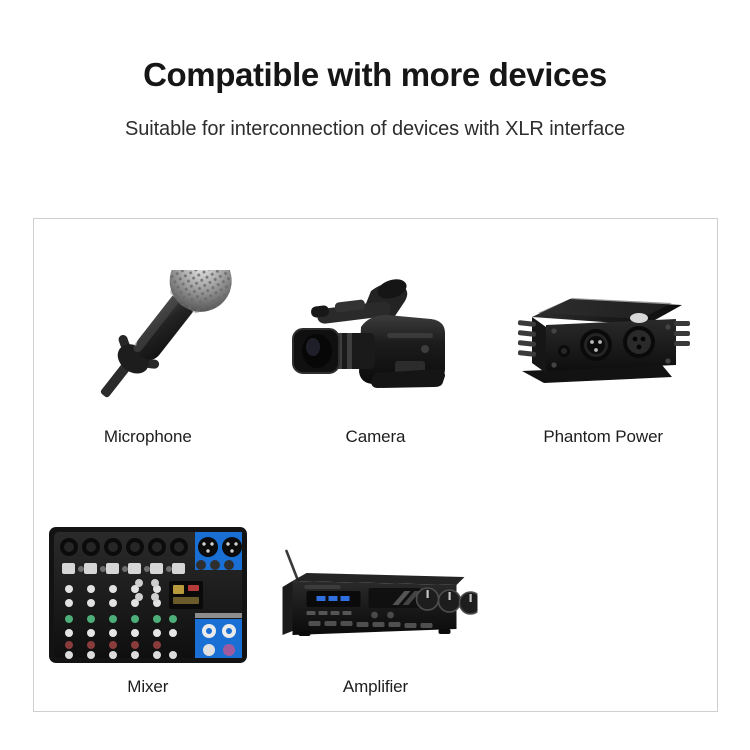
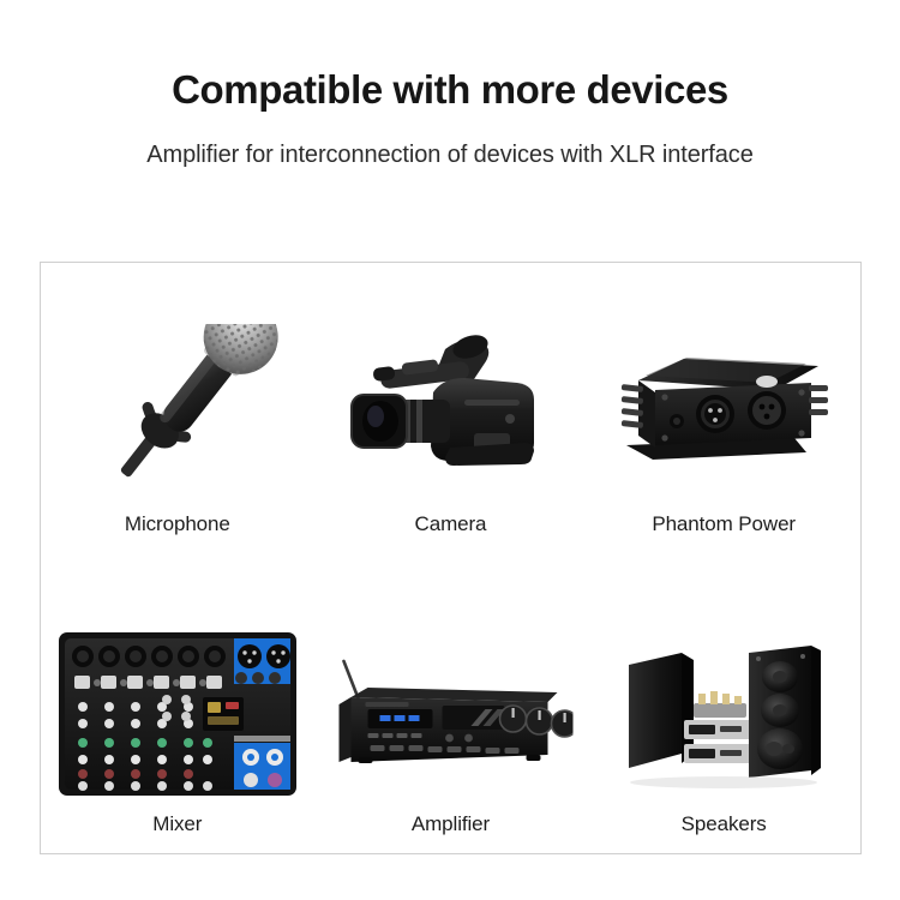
  Compatible with more devices
- Suitable for interconnection of devices with XLR interface
+ Amplifier for interconnection of devices with XLR interface
  Microphone
  Camera
  Phantom Power
  Mixer
  Amplifier
+ Speakers
